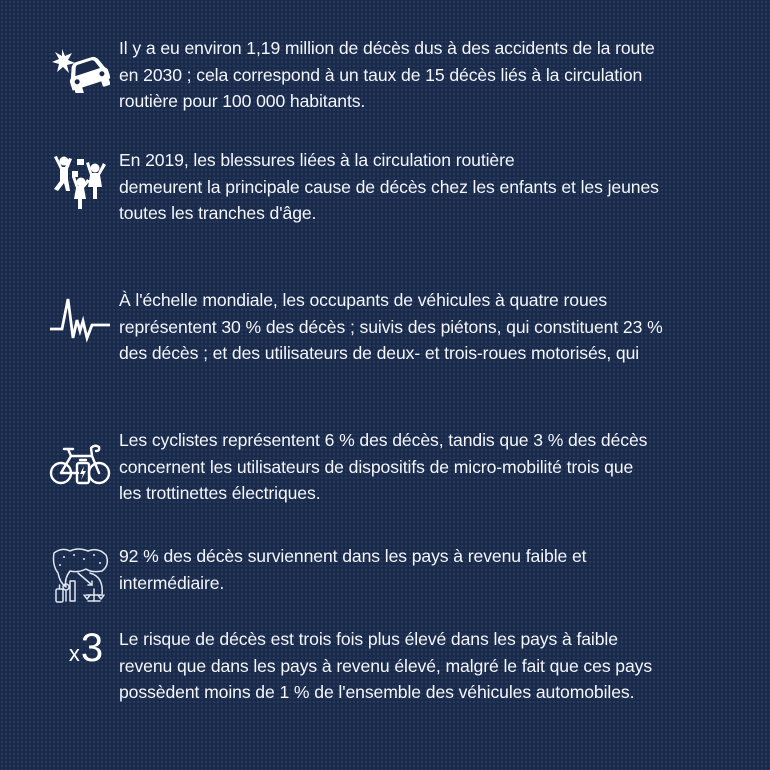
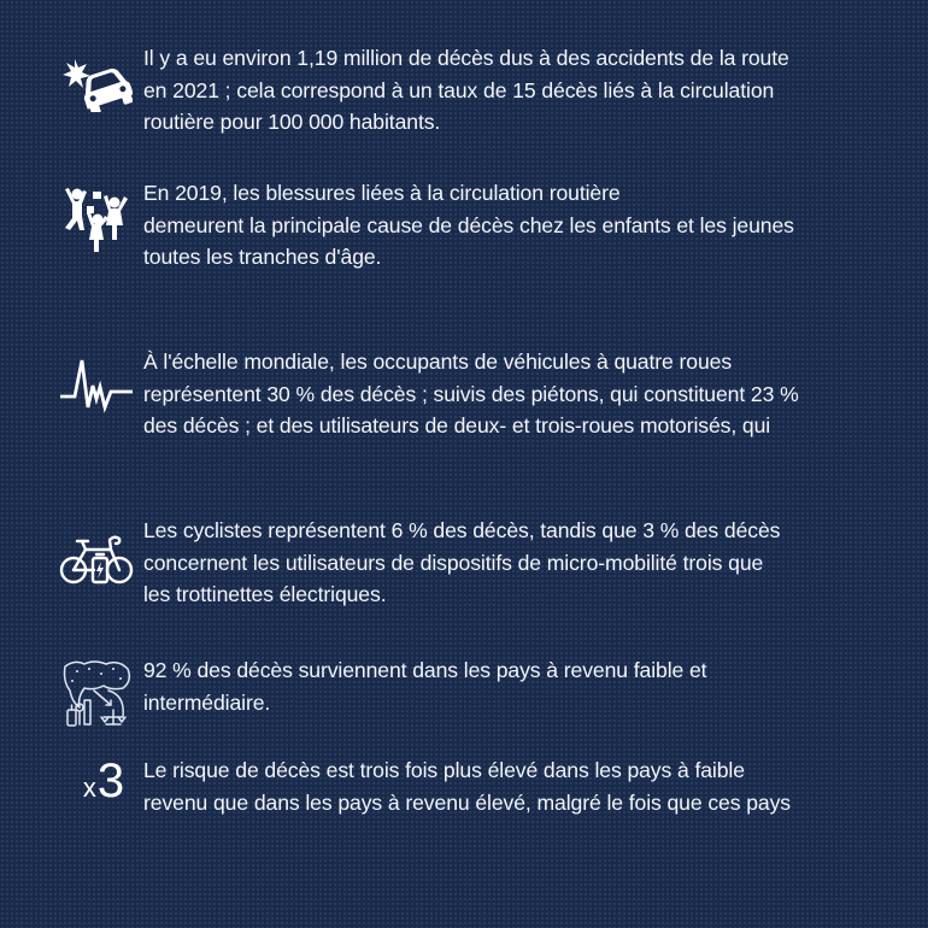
  Il y a eu environ 1,19 million de décès dus à des accidents de la route
- en 2030 ; cela correspond à un taux de 15 décès liés à la circulation
+ en 2021 ; cela correspond à un taux de 15 décès liés à la circulation
  routière pour 100 000 habitants.
  En 2019, les blessures liées à la circulation routière
  demeurent la principale cause de décès chez les enfants et les jeunes
  toutes les tranches d'âge.
  À l'échelle mondiale, les occupants de véhicules à quatre roues
  représentent 30 % des décès ; suivis des piétons, qui constituent 23 %
  des décès ; et des utilisateurs de deux- et trois-roues motorisés, qui
  Les cyclistes représentent 6 % des décès, tandis que 3 % des décès
  concernent les utilisateurs de dispositifs de micro-mobilité trois que
  les trottinettes électriques.
  92 % des décès surviennent dans les pays à revenu faible et
  intermédiaire.
  x
  3
  Le risque de décès est trois fois plus élevé dans les pays à faible
- revenu que dans les pays à revenu élevé, malgré le fait que ces pays
+ revenu que dans les pays à revenu élevé, malgré le fois que ces pays
- possèdent moins de 1 % de l'ensemble des véhicules automobiles.
